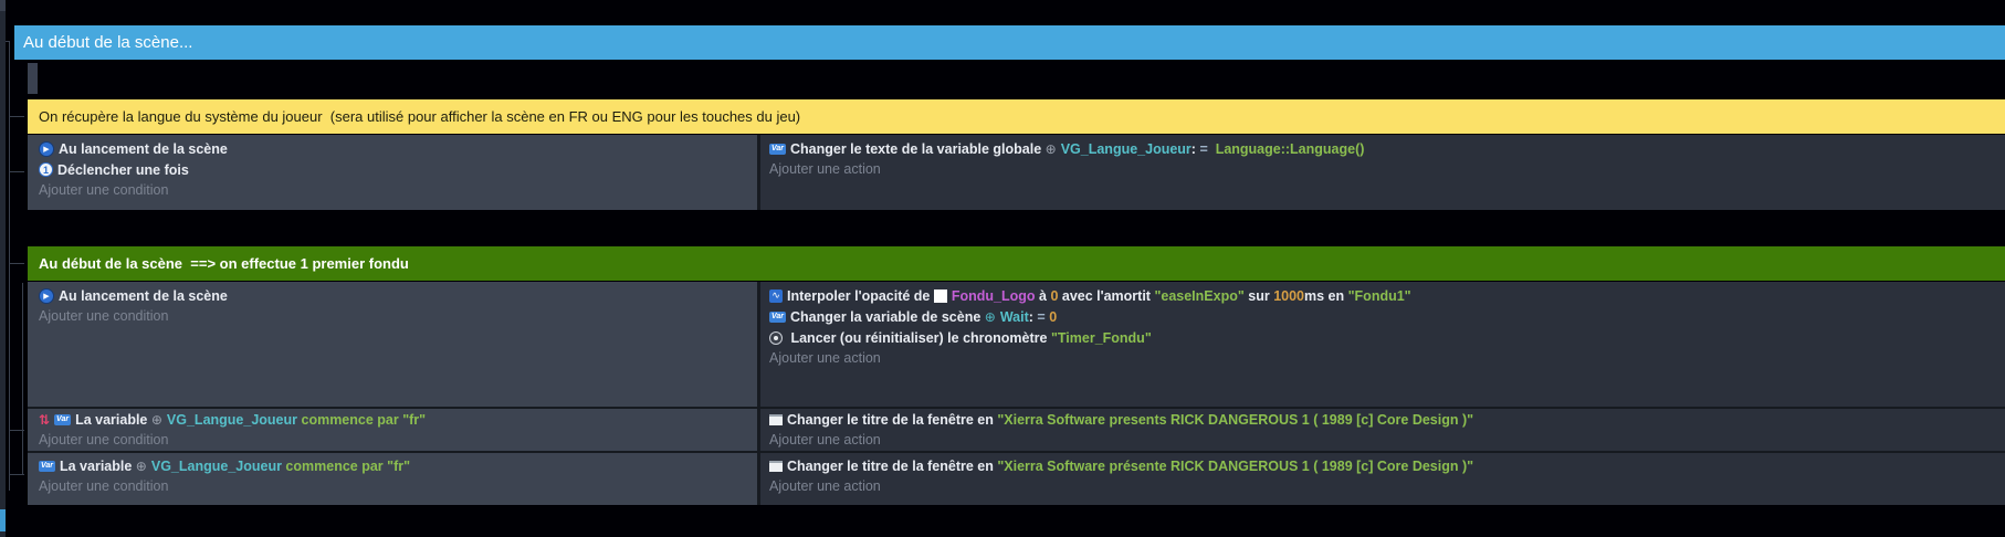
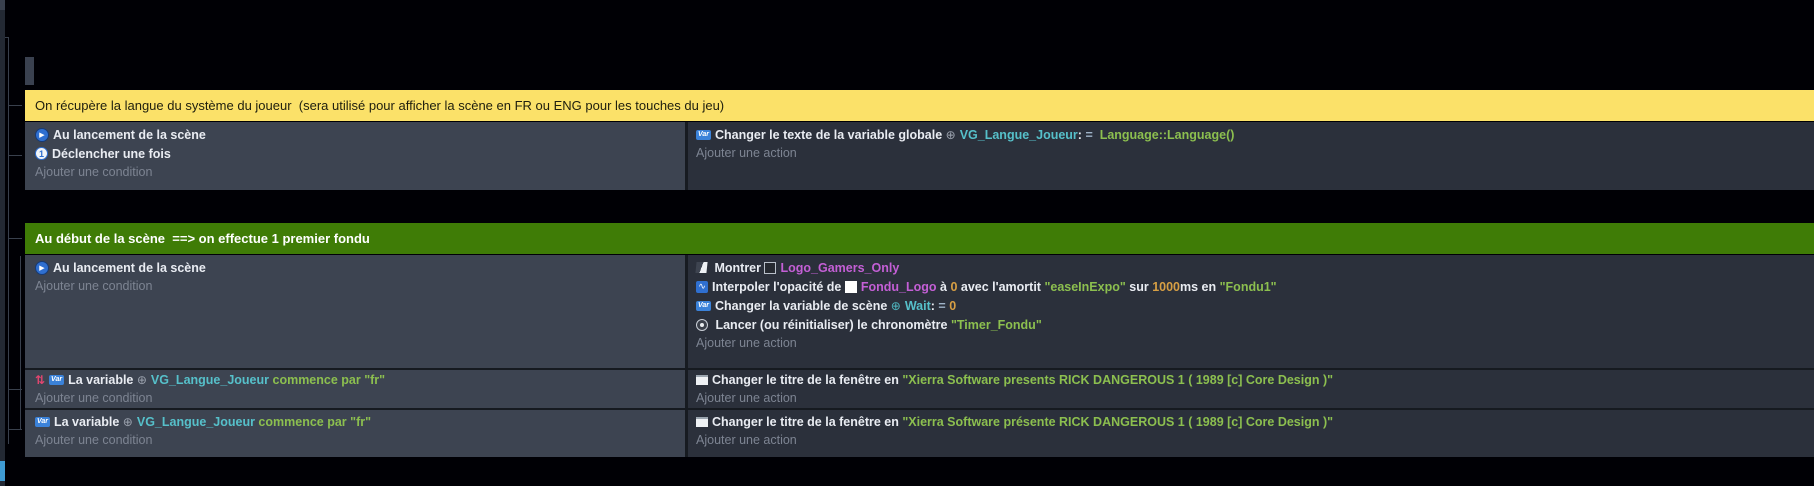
- Au début de la scène...
  On récupère la langue du système du joueur (sera utilisé pour afficher la scène en FR ou ENG pour les touches du jeu)
  Au lancement de la scène
  1
  Déclencher une fois
  Ajouter une condition
  Changer le texte de la variable globale
  ⊕
  VG_Langue_Joueur
  :
  =
  Language::Language()
  Ajouter une action
  Au début de la scène ==> on effectue 1 premier fondu
  Au lancement de la scène
  Ajouter une condition
+ Montrer
+ Logo_Gamers_Only
  ∿
  Interpoler l'opacité de
  Fondu_Logo
  à
  0
  avec l'amortit
  "easeInExpo"
  sur
  1000
  ms en
  "Fondu1"
  Changer la variable de scène
  ⊕
  Wait
  :
  =
  0
  Lancer (ou réinitialiser) le chronomètre
  "Timer_Fondu"
  Ajouter une action
  ⇅
  La variable
  ⊕
  VG_Langue_Joueur
  commence par
  "fr"
  Ajouter une condition
  Changer le titre de la fenêtre en
  "Xierra Software presents RICK DANGEROUS 1 ( 1989 [c] Core Design )"
  Ajouter une action
  La variable
  ⊕
  VG_Langue_Joueur
  commence par
  "fr"
  Ajouter une condition
  Changer le titre de la fenêtre en
  "Xierra Software présente RICK DANGEROUS 1 ( 1989 [c] Core Design )"
  Ajouter une action
